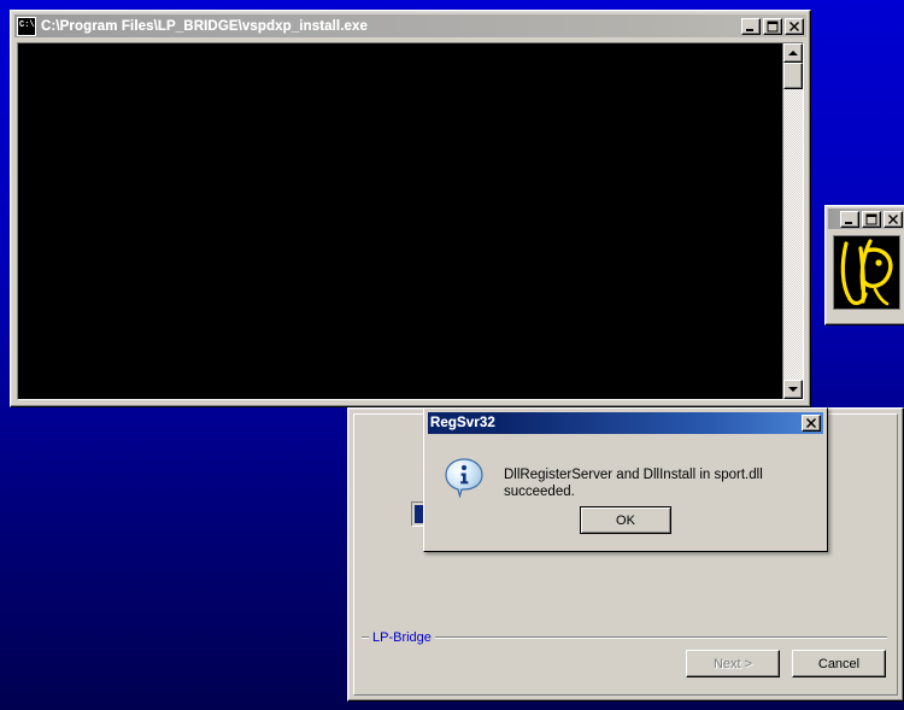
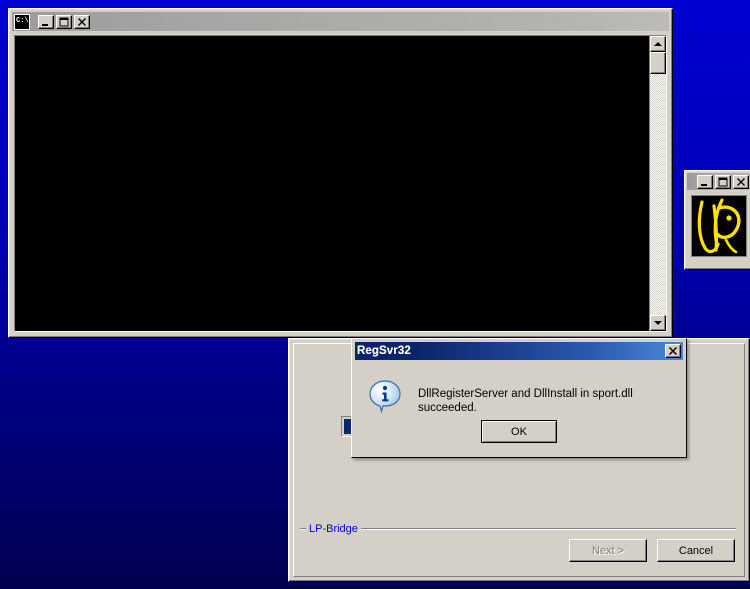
  C:\
- C:\Program Files\LP_BRIDGE\vspdxp_install.exe
  LP-Bridge
  Next >
  Cancel
  RegSvr32
  DllRegisterServer and DllInstall in sport.dll succeeded.
  OK
